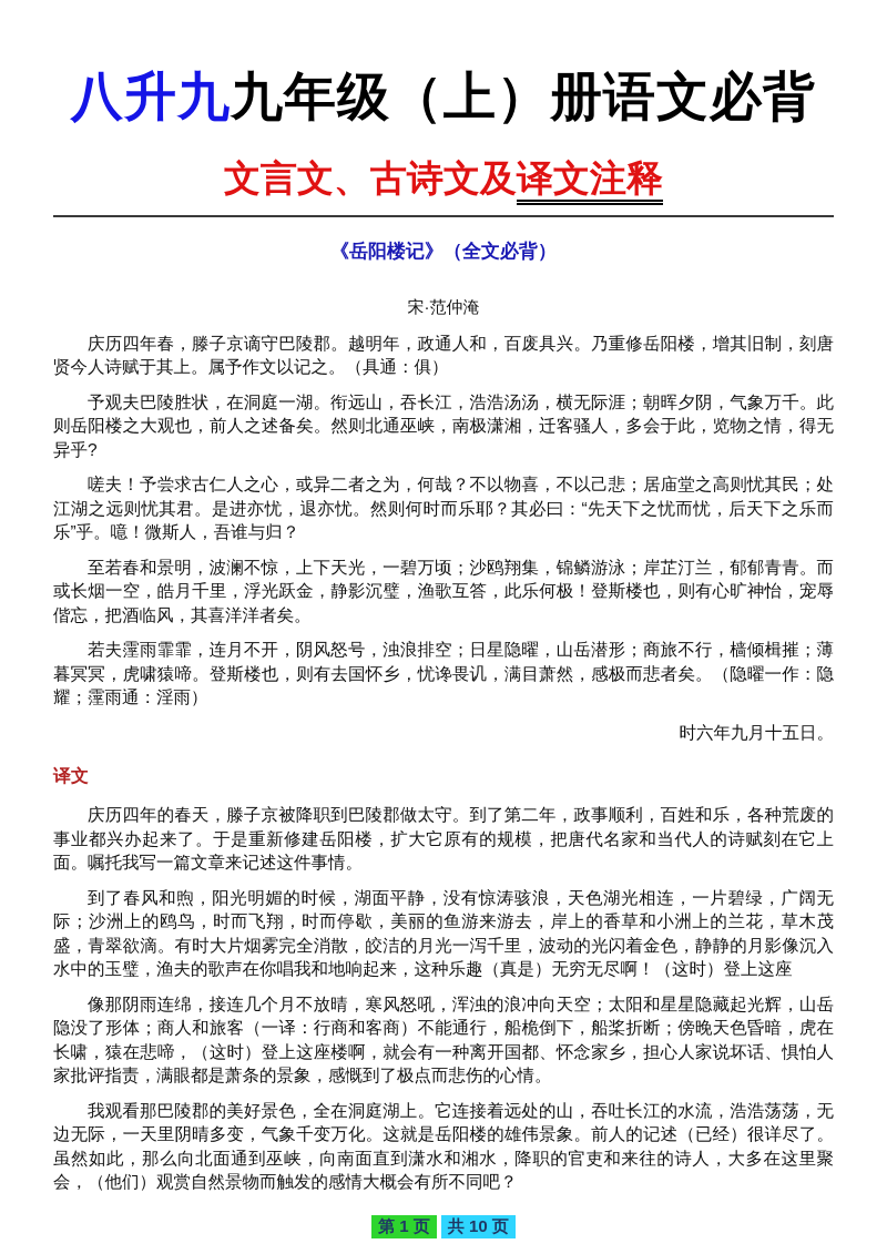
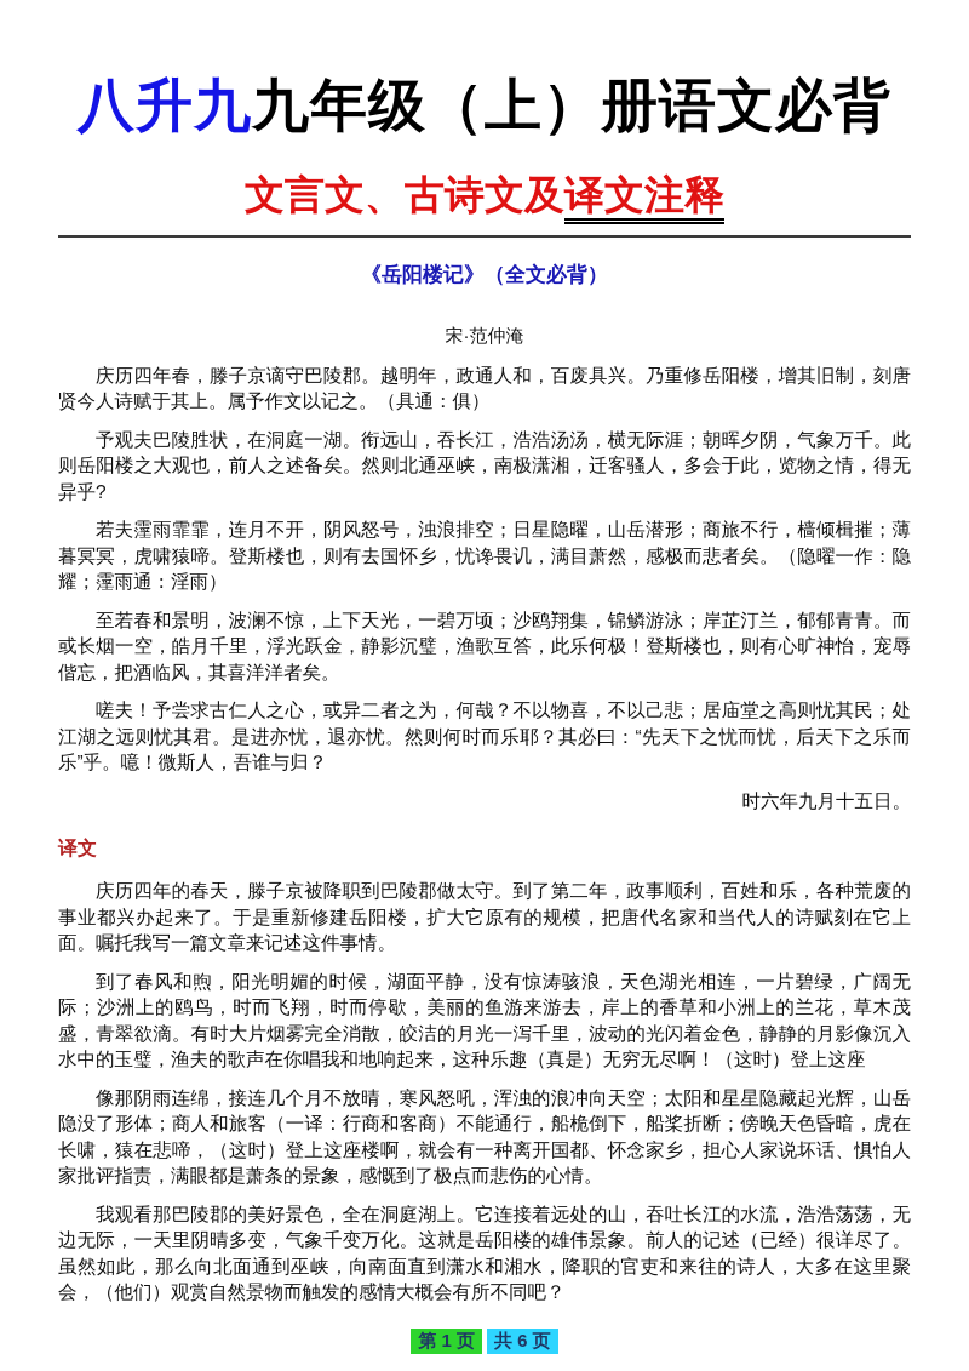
  八升九九年级（上）册语文必背
  文言文、古诗文及译文注释
  《岳阳楼记》（全文必背）
  宋·范仲淹
  庆历四年春，滕子京谪守巴陵郡。越明年，政通人和，百废具兴。乃重修岳阳楼，增其旧制，刻唐贤今人诗赋于其上。属予作文以记之。（具通：俱）
  予观夫巴陵胜状，在洞庭一湖。衔远山，吞长江，浩浩汤汤，横无际涯；朝晖夕阴，气象万千。此则岳阳楼之大观也，前人之述备矣。然则北通巫峡，南极潇湘，迁客骚人，多会于此，览物之情，得无异乎?
- 嗟夫！予尝求古仁人之心，或异二者之为，何哉？不以物喜，不以己悲；居庙堂之高则忧其民；处江湖之远则忧其君。是进亦忧，退亦忧。然则何时而乐耶？其必曰：“先天下之忧而忧，后天下之乐而乐”乎。噫！微斯人，吾谁与归？
+ 若夫霪雨霏霏，连月不开，阴风怒号，浊浪排空；日星隐曜，山岳潜形；商旅不行，樯倾楫摧；薄暮冥冥，虎啸猿啼。登斯楼也，则有去国怀乡，忧谗畏讥，满目萧然，感极而悲者矣。（隐曜一作：隐耀；霪雨通：淫雨）
  至若春和景明，波澜不惊，上下天光，一碧万顷；沙鸥翔集，锦鳞游泳；岸芷汀兰，郁郁青青。而或长烟一空，皓月千里，浮光跃金，静影沉璧，渔歌互答，此乐何极！登斯楼也，则有心旷神怡，宠辱偕忘，把酒临风，其喜洋洋者矣。
- 若夫霪雨霏霏，连月不开，阴风怒号，浊浪排空；日星隐曜，山岳潜形；商旅不行，樯倾楫摧；薄暮冥冥，虎啸猿啼。登斯楼也，则有去国怀乡，忧谗畏讥，满目萧然，感极而悲者矣。（隐曜一作：隐耀；霪雨通：淫雨）
+ 嗟夫！予尝求古仁人之心，或异二者之为，何哉？不以物喜，不以己悲；居庙堂之高则忧其民；处江湖之远则忧其君。是进亦忧，退亦忧。然则何时而乐耶？其必曰：“先天下之忧而忧，后天下之乐而乐”乎。噫！微斯人，吾谁与归？
  时六年九月十五日。
  译文
  庆历四年的春天，滕子京被降职到巴陵郡做太守。到了第二年，政事顺利，百姓和乐，各种荒废的事业都兴办起来了。于是重新修建岳阳楼，扩大它原有的规模，把唐代名家和当代人的诗赋刻在它上面。嘱托我写一篇文章来记述这件事情。
  到了春风和煦，阳光明媚的时候，湖面平静，没有惊涛骇浪，天色湖光相连，一片碧绿，广阔无际；沙洲上的鸥鸟，时而飞翔，时而停歇，美丽的鱼游来游去，岸上的香草和小洲上的兰花，草木茂盛，青翠欲滴。有时大片烟雾完全消散，皎洁的月光一泻千里，波动的光闪着金色，静静的月影像沉入水中的玉璧，渔夫的歌声在你唱我和地响起来，这种乐趣（真是）无穷无尽啊！（这时）登上这座
  像那阴雨连绵，接连几个月不放晴，寒风怒吼，浑浊的浪冲向天空；太阳和星星隐藏起光辉，山岳隐没了形体；商人和旅客（一译：行商和客商）不能通行，船桅倒下，船桨折断；傍晚天色昏暗，虎在长啸，猿在悲啼，（这时）登上这座楼啊，就会有一种离开国都、怀念家乡，担心人家说坏话、惧怕人家批评指责，满眼都是萧条的景象，感慨到了极点而悲伤的心情。
  我观看那巴陵郡的美好景色，全在洞庭湖上。它连接着远处的山，吞吐长江的水流，浩浩荡荡，无边无际，一天里阴晴多变，气象千变万化。这就是岳阳楼的雄伟景象。前人的记述（已经）很详尽了。虽然如此，那么向北面通到巫峡，向南面直到潇水和湘水，降职的官吏和来往的诗人，大多在这里聚会，（他们）观赏自然景物而触发的感情大概会有所不同吧？
- 第 1 页 共 10 页
+ 第 1 页 共 6 页
